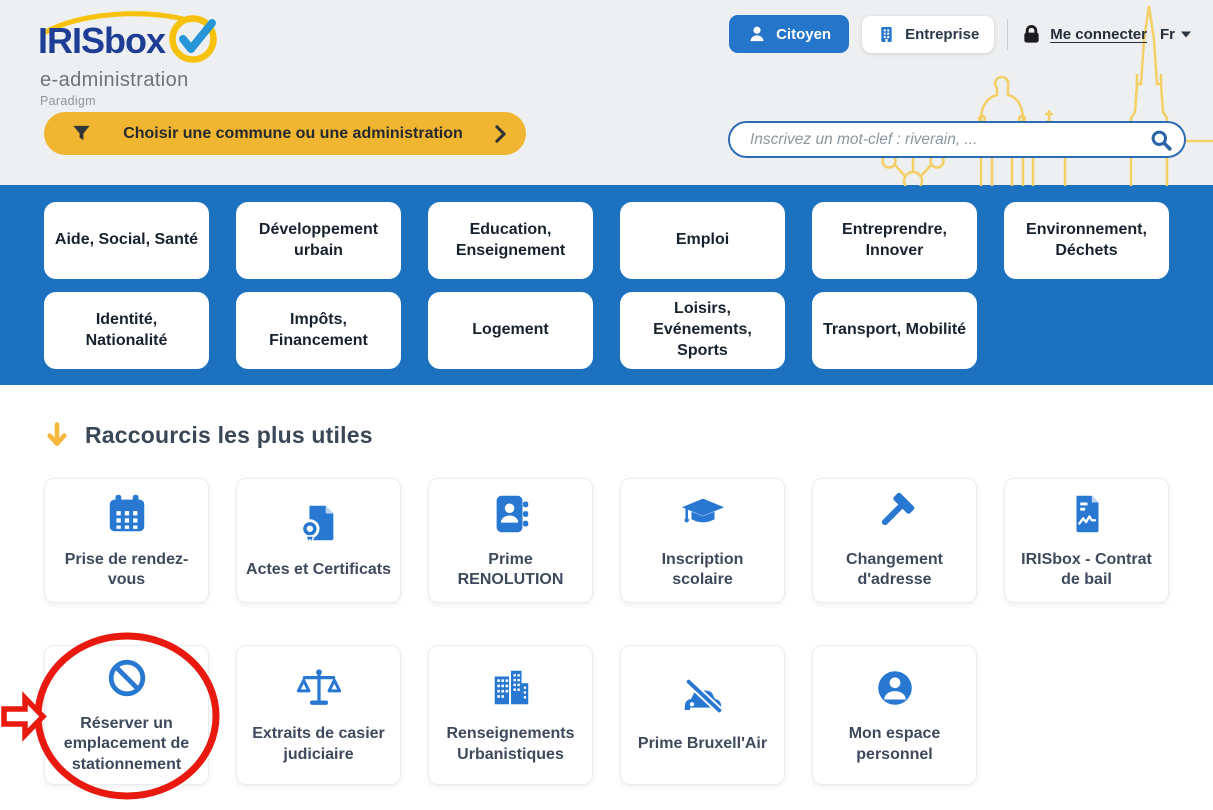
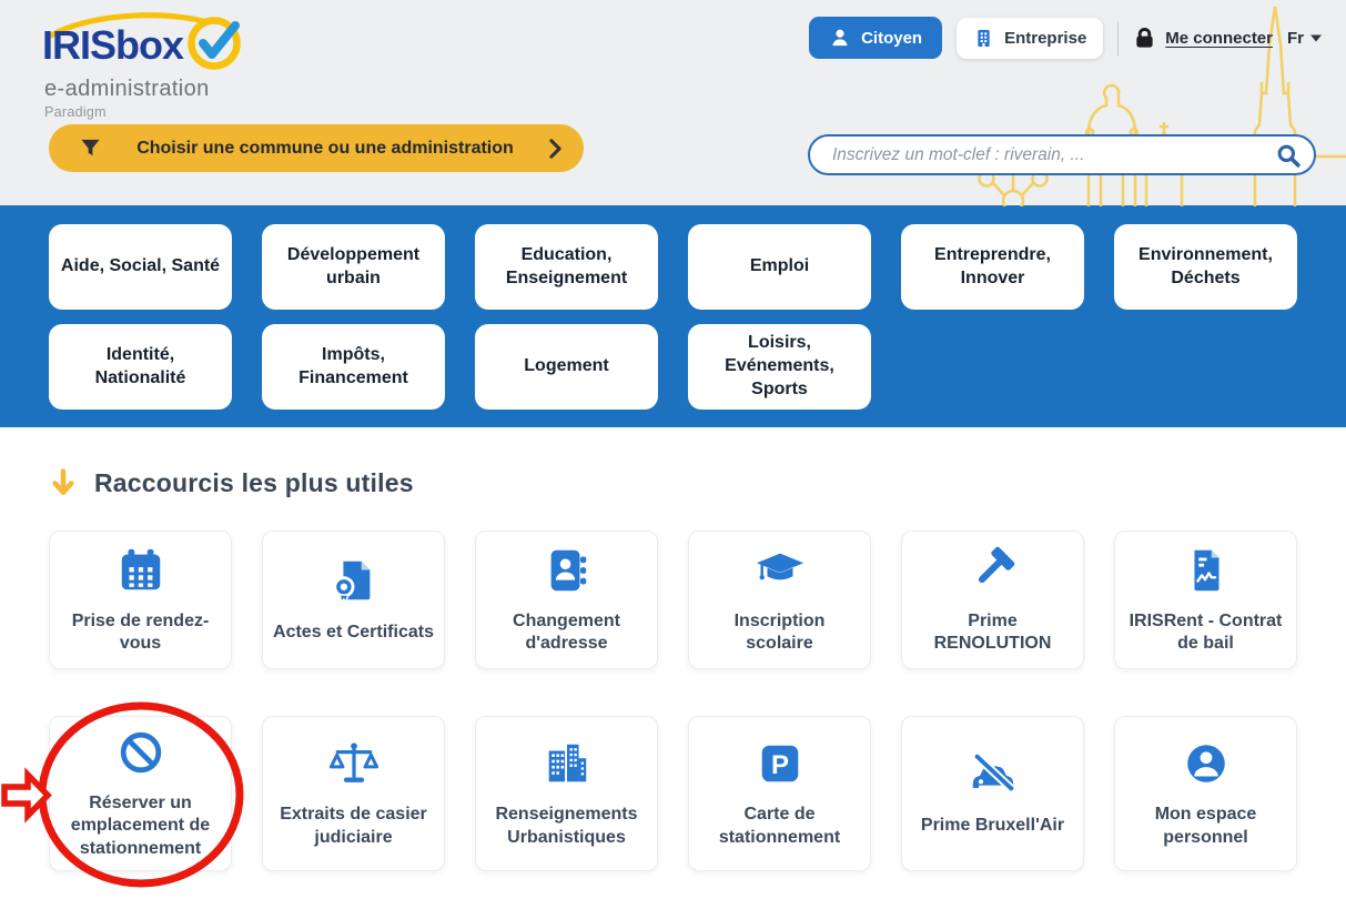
  IRISbox
  e-administration
  Paradigm
  Citoyen
  Entreprise
  Me connecter
  Fr
  Choisir une commune ou une administration
  Inscrivez un mot-clef : riverain, ...
  Aide, Social, Santé
  Développement urbain
  Education, Enseignement
  Emploi
  Entreprendre, Innover
  Environnement, Déchets
  Identité, Nationalité
  Impôts, Financement
  Logement
  Loisirs, Evénements, Sports
- Transport, Mobilité
  Raccourcis les plus utiles
  Prise de rendez-vous
  Actes et Certificats
- Prime RENOLUTION
+ Changement d'adresse
  Inscription scolaire
- Changement d'adresse
+ Prime RENOLUTION
- IRISbox - Contrat de bail
+ IRISRent - Contrat de bail
  Réserver un emplacement de stationnement
  Extraits de casier judiciaire
  Renseignements Urbanistiques
+ P
+ Carte de stationnement
  Prime Bruxell'Air
  Mon espace personnel
